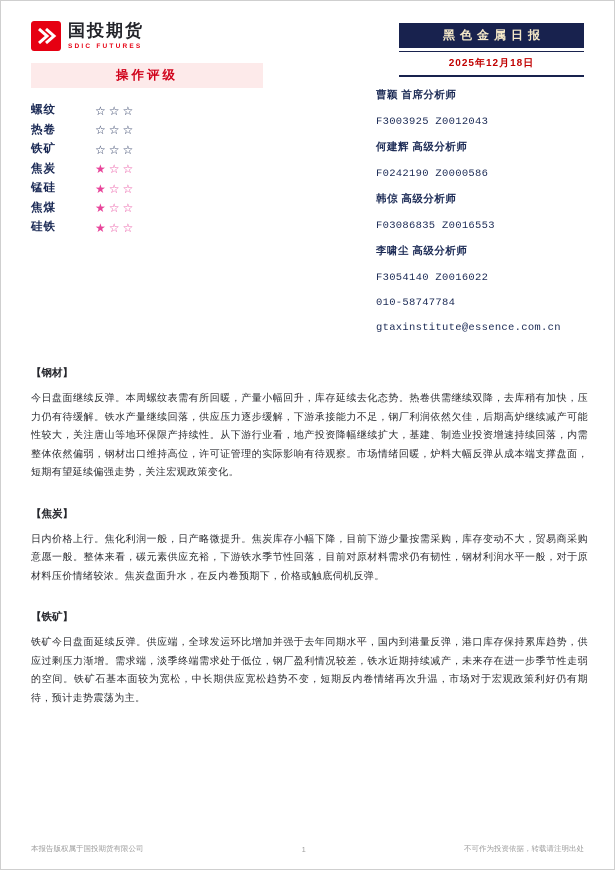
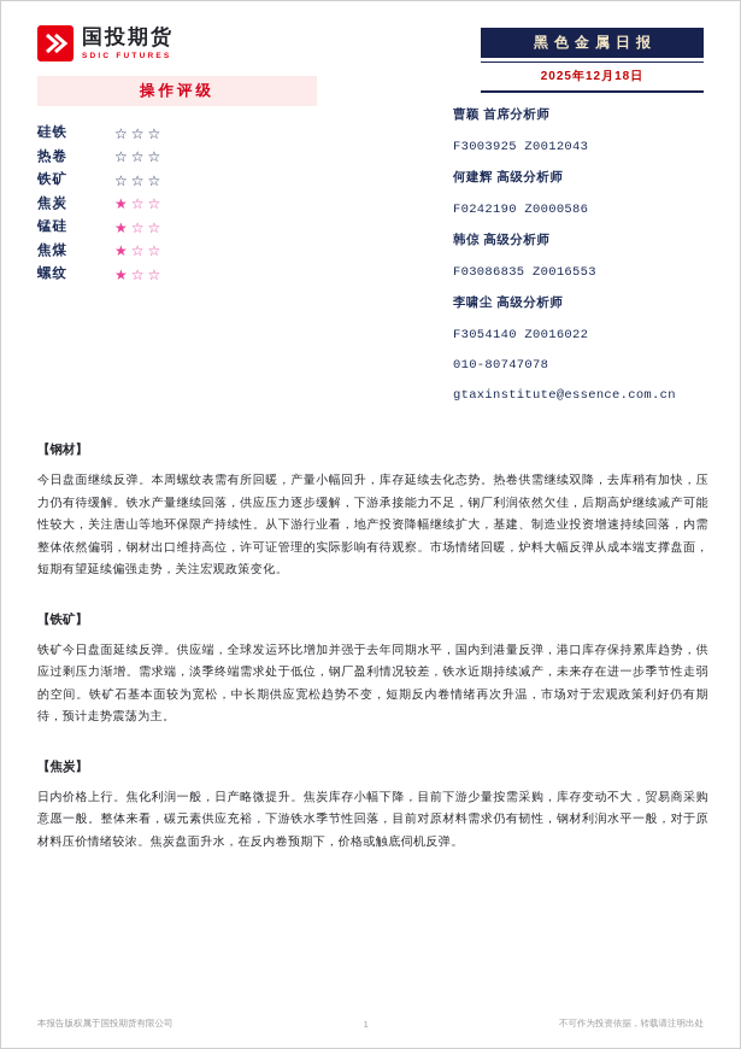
  国投期货
  黑色金属日报
  2025年12月18日
  操作评级
- 螺纹
+ 硅铁
  ☆☆☆
  热卷
  ☆☆☆
  铁矿
  ☆☆☆
  焦炭
  ★☆☆
  锰硅
  ★☆☆
  焦煤
  ★☆☆
- 硅铁
+ 螺纹
  ★☆☆
  曹颖 首席分析师
  F3003925 Z0012043
  何建辉 高级分析师
  F0242190 Z0000586
  韩倞 高级分析师
  F03086835 Z0016553
  李啸尘 高级分析师
  F3054140 Z0016022
- 010-58747784
+ 010-80747078
  gtaxinstitute@essence.com.cn
  【钢材】
  今日盘面继续反弹。本周螺纹表需有所回暖，产量小幅回升，库存延续去化态势。热卷供需继续双降，去库稍有加快，压力仍有待缓解。铁水产量继续回落，供应压力逐步缓解，下游承接能力不足，钢厂利润依然欠佳，后期高炉继续减产可能性较大，关注唐山等地环保限产持续性。从下游行业看，地产投资降幅继续扩大，基建、制造业投资增速持续回落，内需整体依然偏弱，钢材出口维持高位，许可证管理的实际影响有待观察。市场情绪回暖，炉料大幅反弹从成本端支撑盘面，短期有望延续偏强走势，关注宏观政策变化。
- 【焦炭】
+ 【铁矿】
- 日内价格上行。焦化利润一般，日产略微提升。焦炭库存小幅下降，目前下游少量按需采购，库存变动不大，贸易商采购意愿一般。整体来看，碳元素供应充裕，下游铁水季节性回落，目前对原材料需求仍有韧性，钢材利润水平一般，对于原材料压价情绪较浓。焦炭盘面升水，在反内卷预期下，价格或触底伺机反弹。
+ 铁矿今日盘面延续反弹。供应端，全球发运环比增加并强于去年同期水平，国内到港量反弹，港口库存保持累库趋势，供应过剩压力渐增。需求端，淡季终端需求处于低位，钢厂盈利情况较差，铁水近期持续减产，未来存在进一步季节性走弱的空间。铁矿石基本面较为宽松，中长期供应宽松趋势不变，短期反内卷情绪再次升温，市场对于宏观政策利好仍有期待，预计走势震荡为主。
- 【铁矿】
+ 【焦炭】
- 铁矿今日盘面延续反弹。供应端，全球发运环比增加并强于去年同期水平，国内到港量反弹，港口库存保持累库趋势，供应过剩压力渐增。需求端，淡季终端需求处于低位，钢厂盈利情况较差，铁水近期持续减产，未来存在进一步季节性走弱的空间。铁矿石基本面较为宽松，中长期供应宽松趋势不变，短期反内卷情绪再次升温，市场对于宏观政策利好仍有期待，预计走势震荡为主。
+ 日内价格上行。焦化利润一般，日产略微提升。焦炭库存小幅下降，目前下游少量按需采购，库存变动不大，贸易商采购意愿一般。整体来看，碳元素供应充裕，下游铁水季节性回落，目前对原材料需求仍有韧性，钢材利润水平一般，对于原材料压价情绪较浓。焦炭盘面升水，在反内卷预期下，价格或触底伺机反弹。
  本报告版权属于国投期货有限公司
  1
  不可作为投资依据，转载请注明出处
